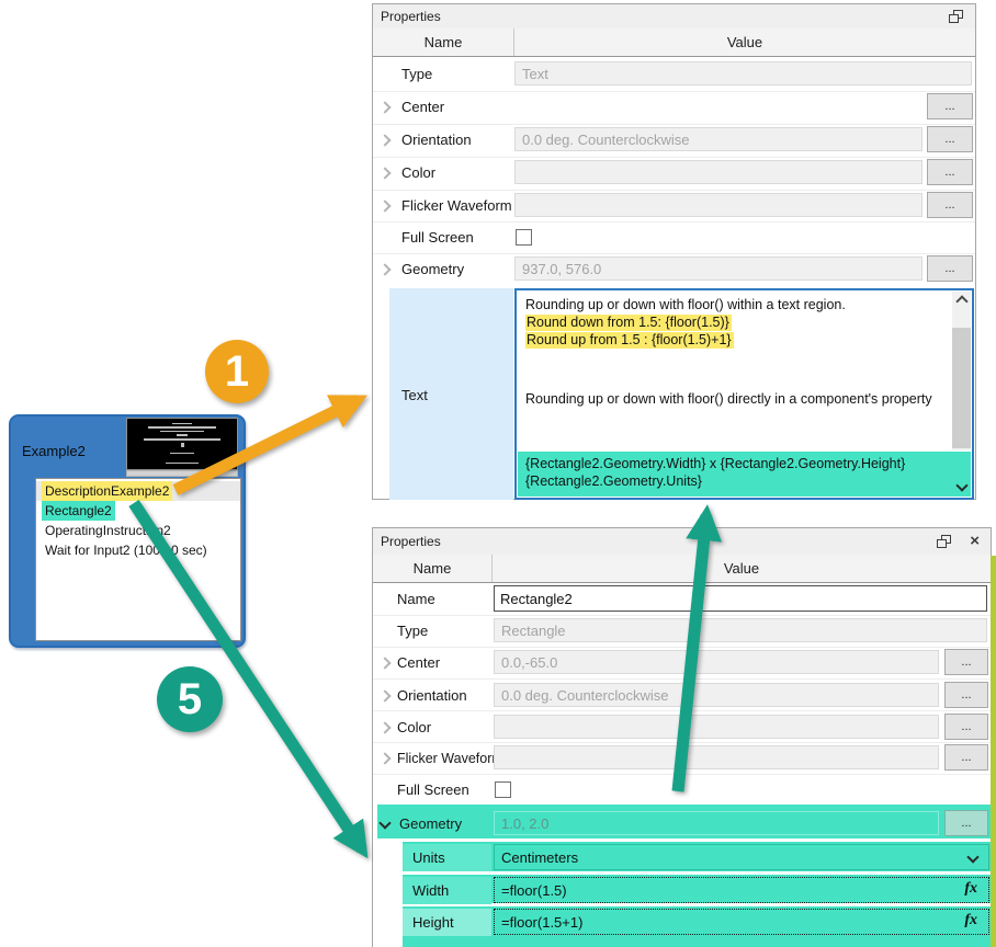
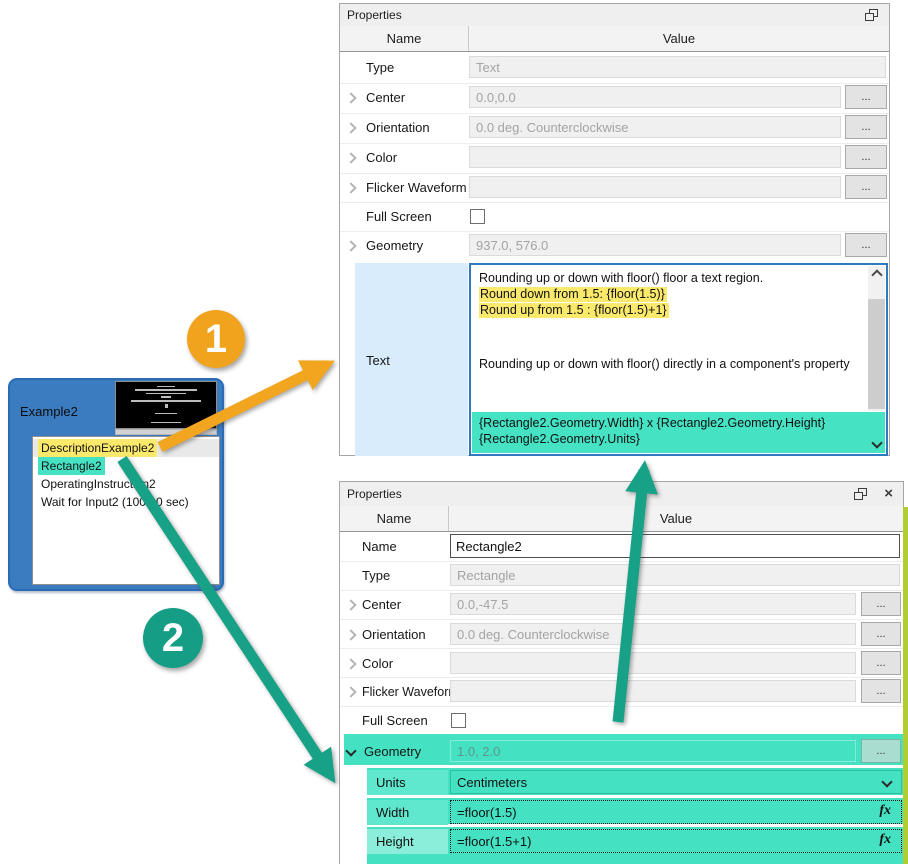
  Properties
  Name
  Value
  Type
  Text
  Center
+ 0.0,0.0
  ...
  Orientation
  0.0 deg. Counterclockwise
  ...
  Color
  ...
  Flicker Waveform
  ...
  Full Screen
  Geometry
  937.0, 576.0
  ...
  Text
- Rounding up or down with floor() within a text region.
+ Rounding up or down with floor() floor a text region.
  Round down from 1.5: {floor(1.5)}
  Round up from 1.5 : {floor(1.5)+1}
  Rounding up or down with floor() directly in a component's property
  {Rectangle2.Geometry.Width} x {Rectangle2.Geometry.Height}
  {Rectangle2.Geometry.Units}
  Properties
  ×
  Name
  Value
  Name
  Rectangle2
  Type
  Rectangle
  Center
- 0.0,-65.0
+ 0.0,-47.5
  ...
  Orientation
  0.0 deg. Counterclockwise
  ...
  Color
  ...
  Flicker Wavefor
  ...
  Full Screen
  Geometry
  1.0, 2.0
  ...
  Units
  Centimeters
  Width
  =floor(1.5)
  fx
  Height
  =floor(1.5+1)
  fx
  Example2
  DescriptionExample2
  Rectangle2
  OperatingInstructn2
  Wait for Input2 (1000 sec)
  1
- 5
+ 2
